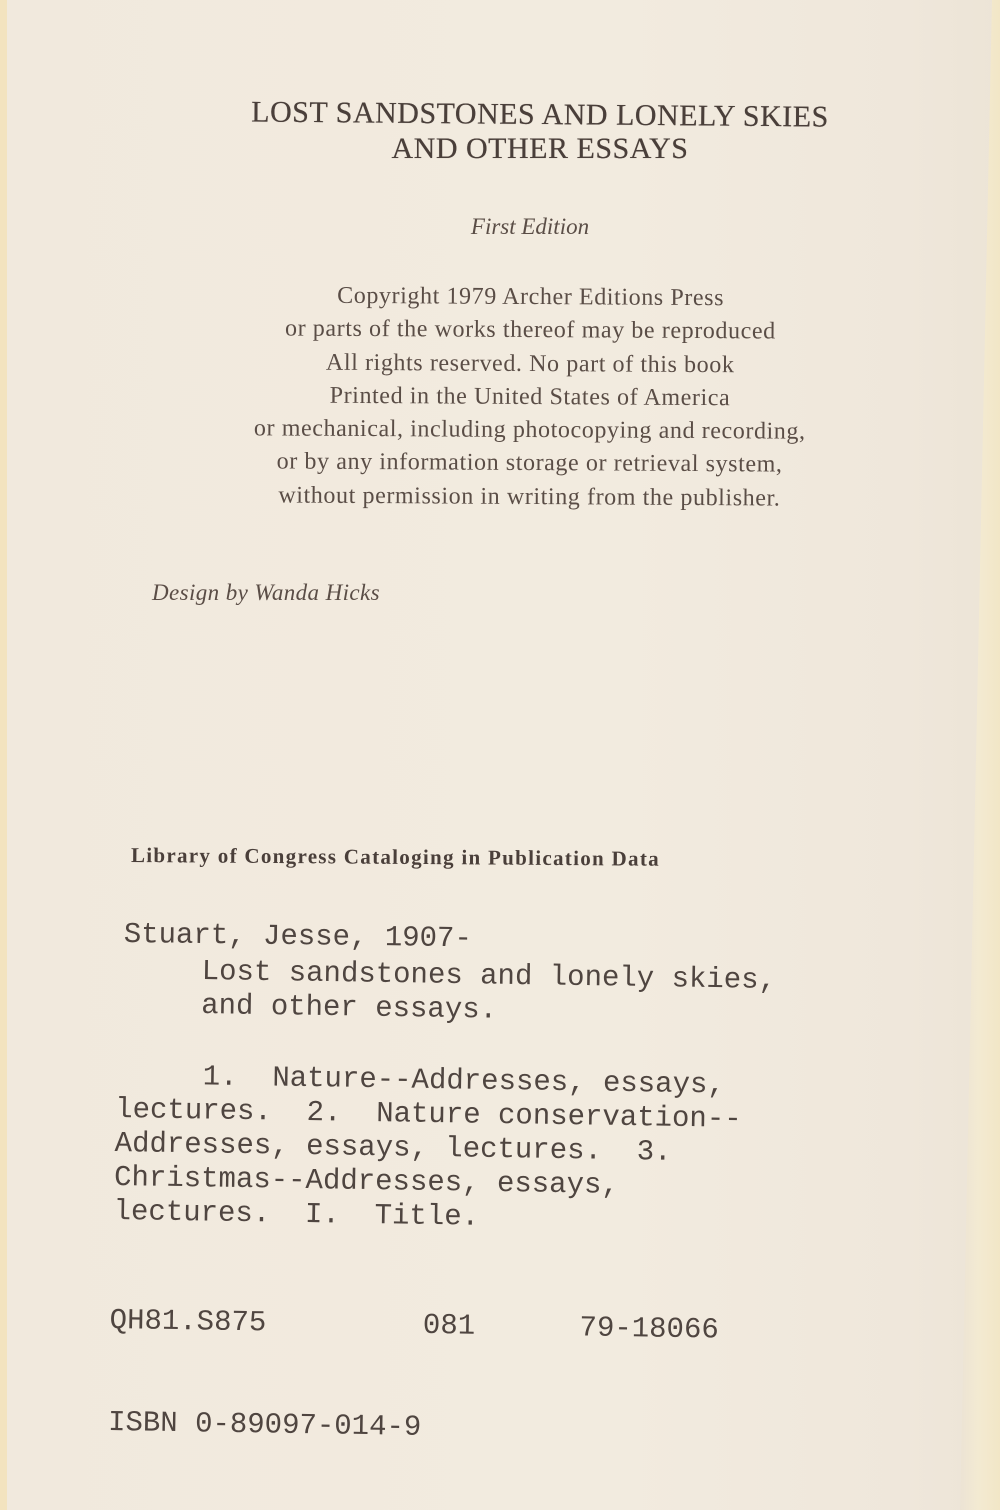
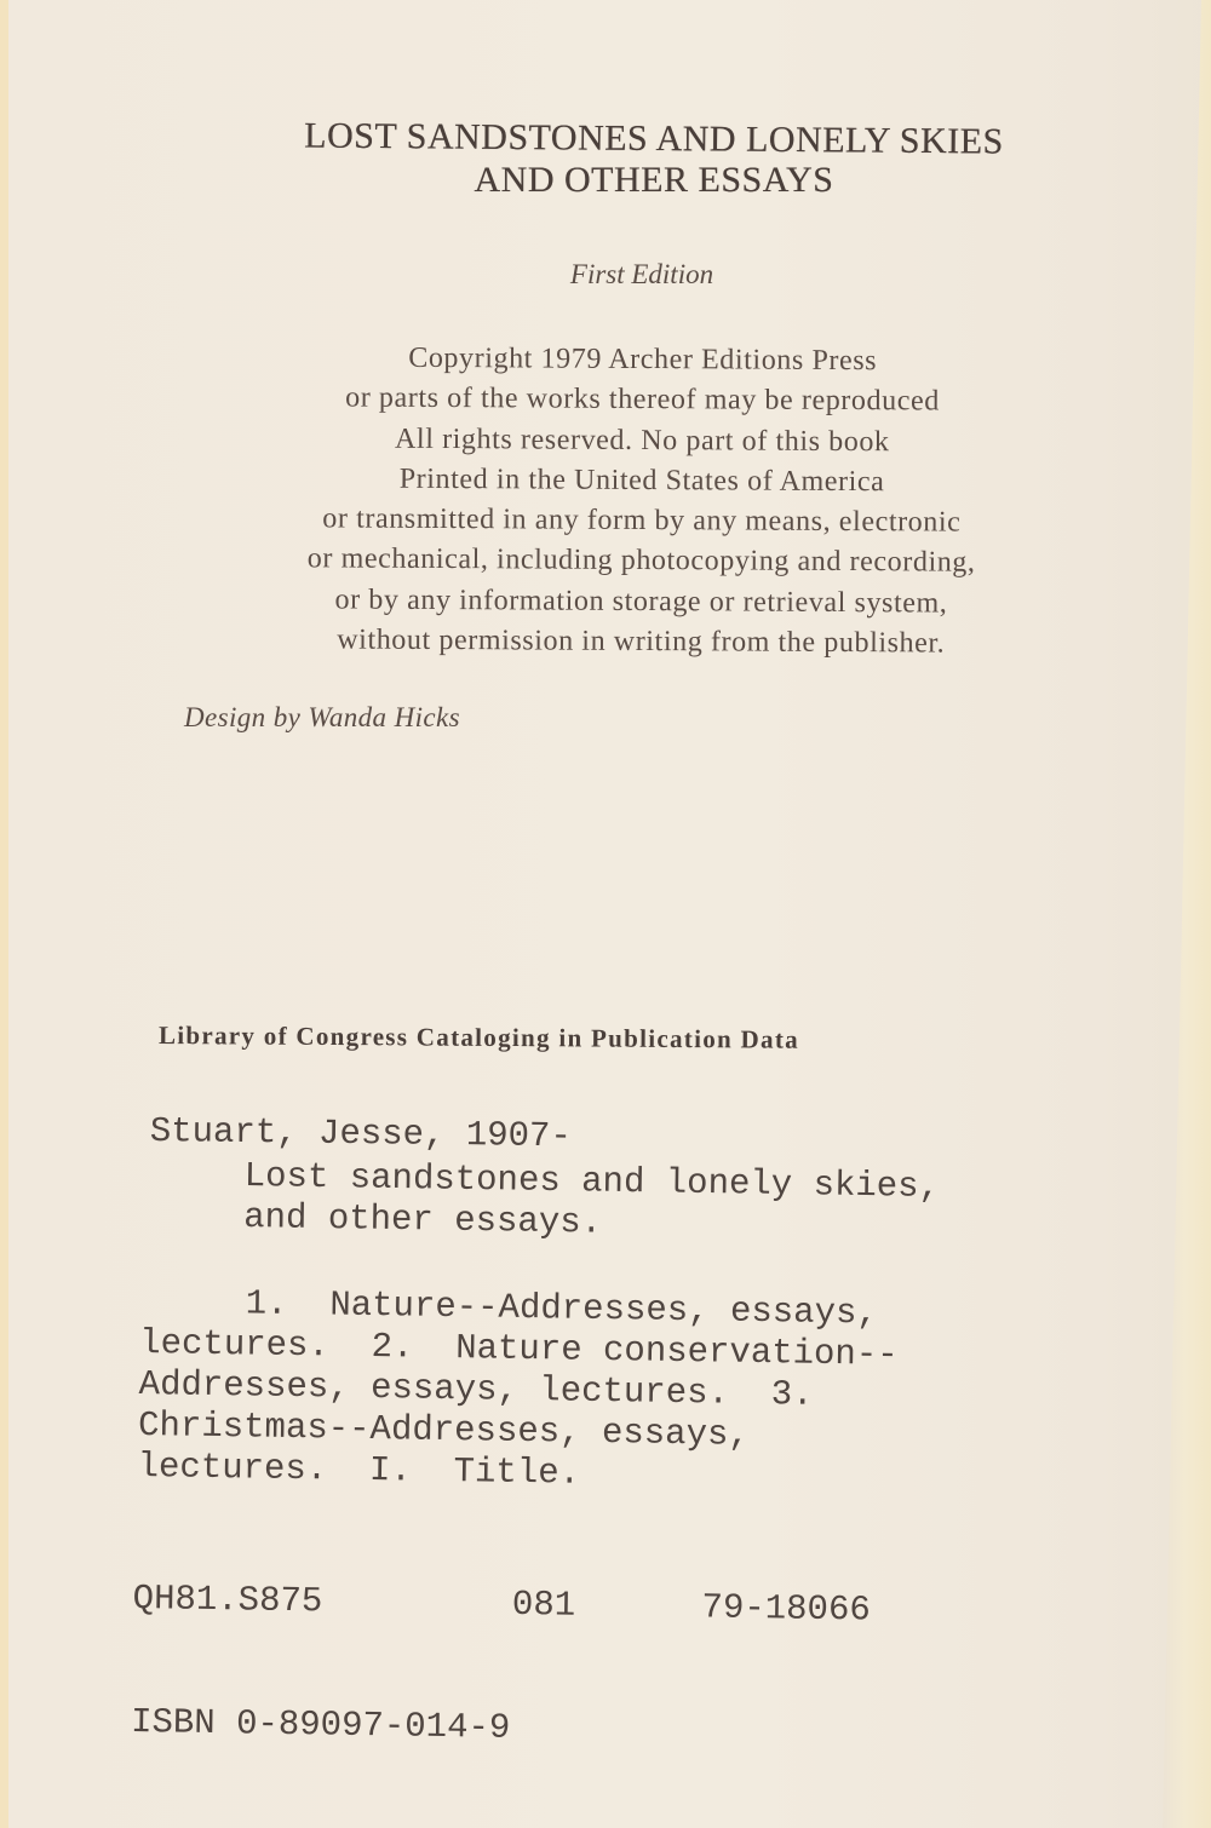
  LOST SANDSTONES AND LONELY SKIES
  AND OTHER ESSAYS
  First Edition
  Copyright 1979 Archer Editions Press
  or parts of the works thereof may be reproduced
  All rights reserved. No part of this book
  Printed in the United States of America
+ or transmitted in any form by any means, electronic
  or mechanical, including photocopying and recording,
  or by any information storage or retrieval system,
  without permission in writing from the publisher.
  Design by Wanda Hicks
  Library of Congress Cataloging in Publication Data
  Stuart, Jesse, 1907-
  Lost sandstones and lonely skies,
  and other essays.
  1. Nature--Addresses, essays,
  lectures. 2. Nature conservation--
  Addresses, essays, lectures. 3.
  Christmas--Addresses, essays,
  lectures. I. Title.
  QH81.S875 081 79-18066
  ISBN 0-89097-014-9
